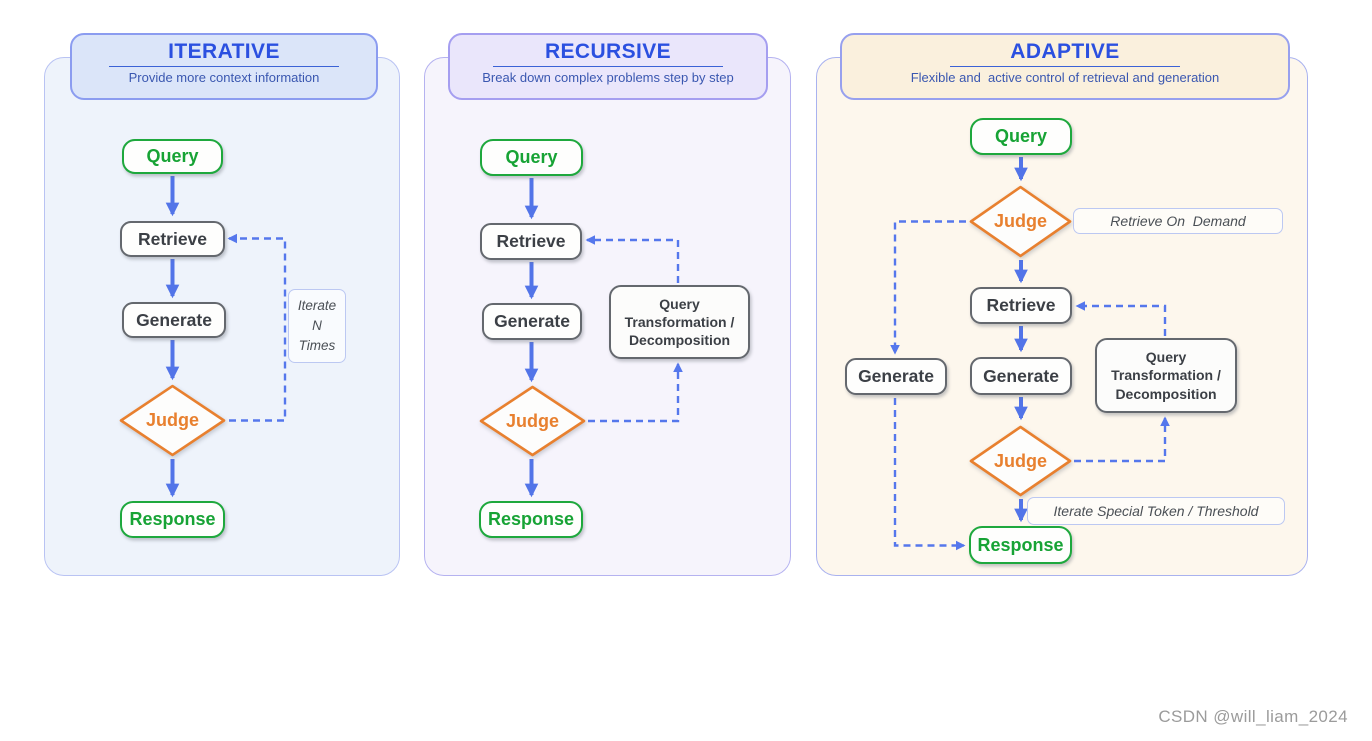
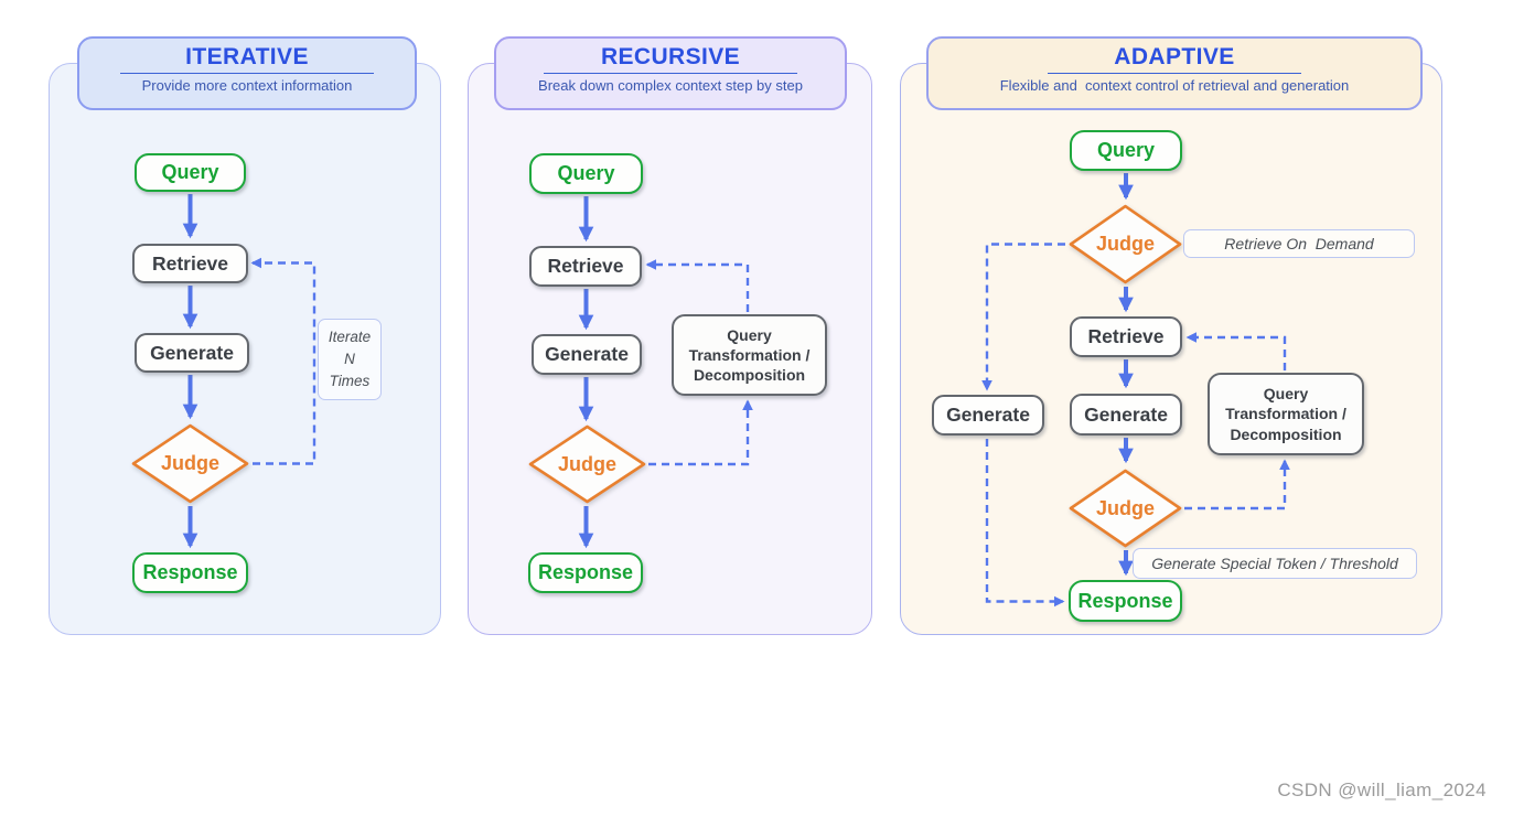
  ITERATIVE
  Provide more context information
  RECURSIVE
- Break down complex problems step by step
+ Break down complex context step by step
  ADAPTIVE
- Flexible and active control of retrieval and generation
+ Flexible and context control of retrieval and generation
  Query
  Retrieve
  Generate
  Judge
  Response
  Iterate
  N
  Times
  Query
  Retrieve
  Generate
  Query
  Transformation /
  Decomposition
  Judge
  Response
  Query
  Judge
  Retrieve On Demand
  Retrieve
  Generate
  Generate
  Query
  Transformation /
  Decomposition
  Judge
- Iterate Special Token / Threshold
+ Generate Special Token / Threshold
  Response
  CSDN @will_liam_2024
